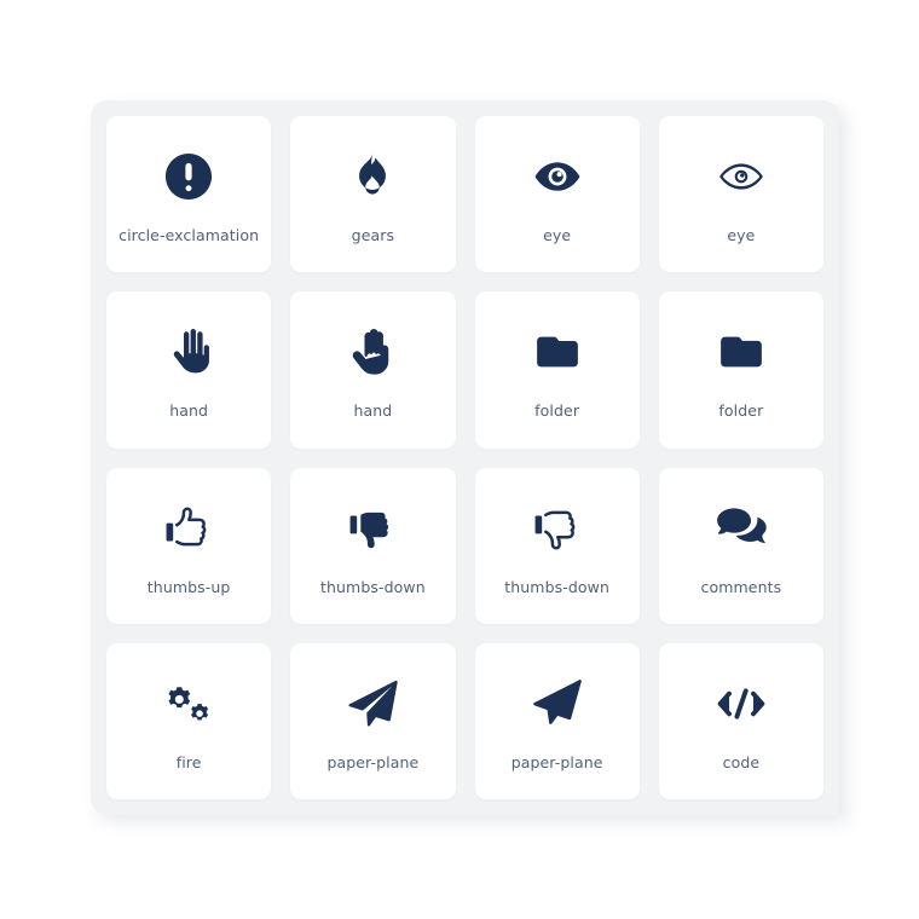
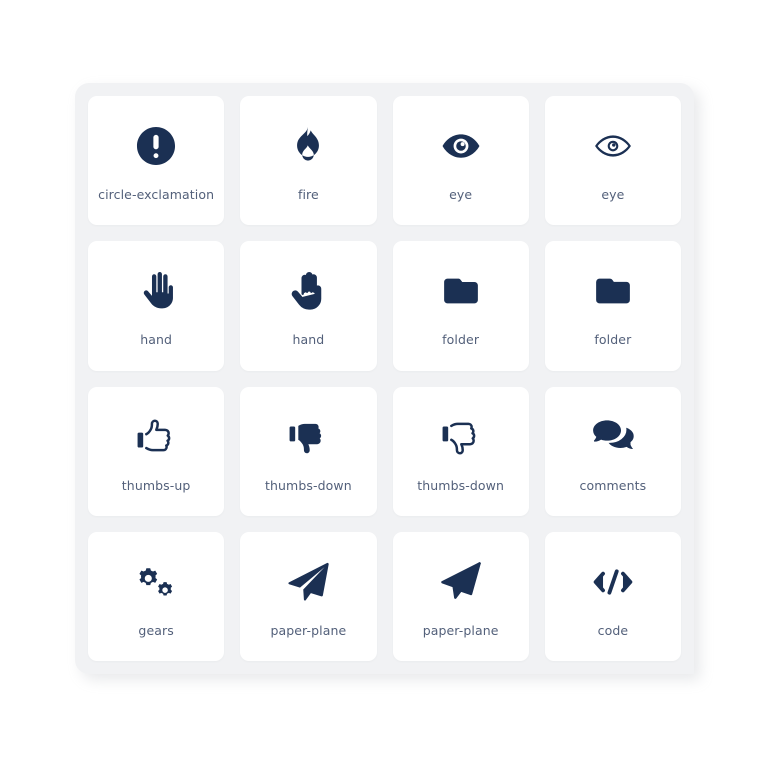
  circle-exclamation
- gears
+ fire
  eye
  eye
  hand
  hand
  folder
  folder
  thumbs-up
  thumbs-down
  thumbs-down
  comments
- fire
+ gears
  paper-plane
  paper-plane
  code
